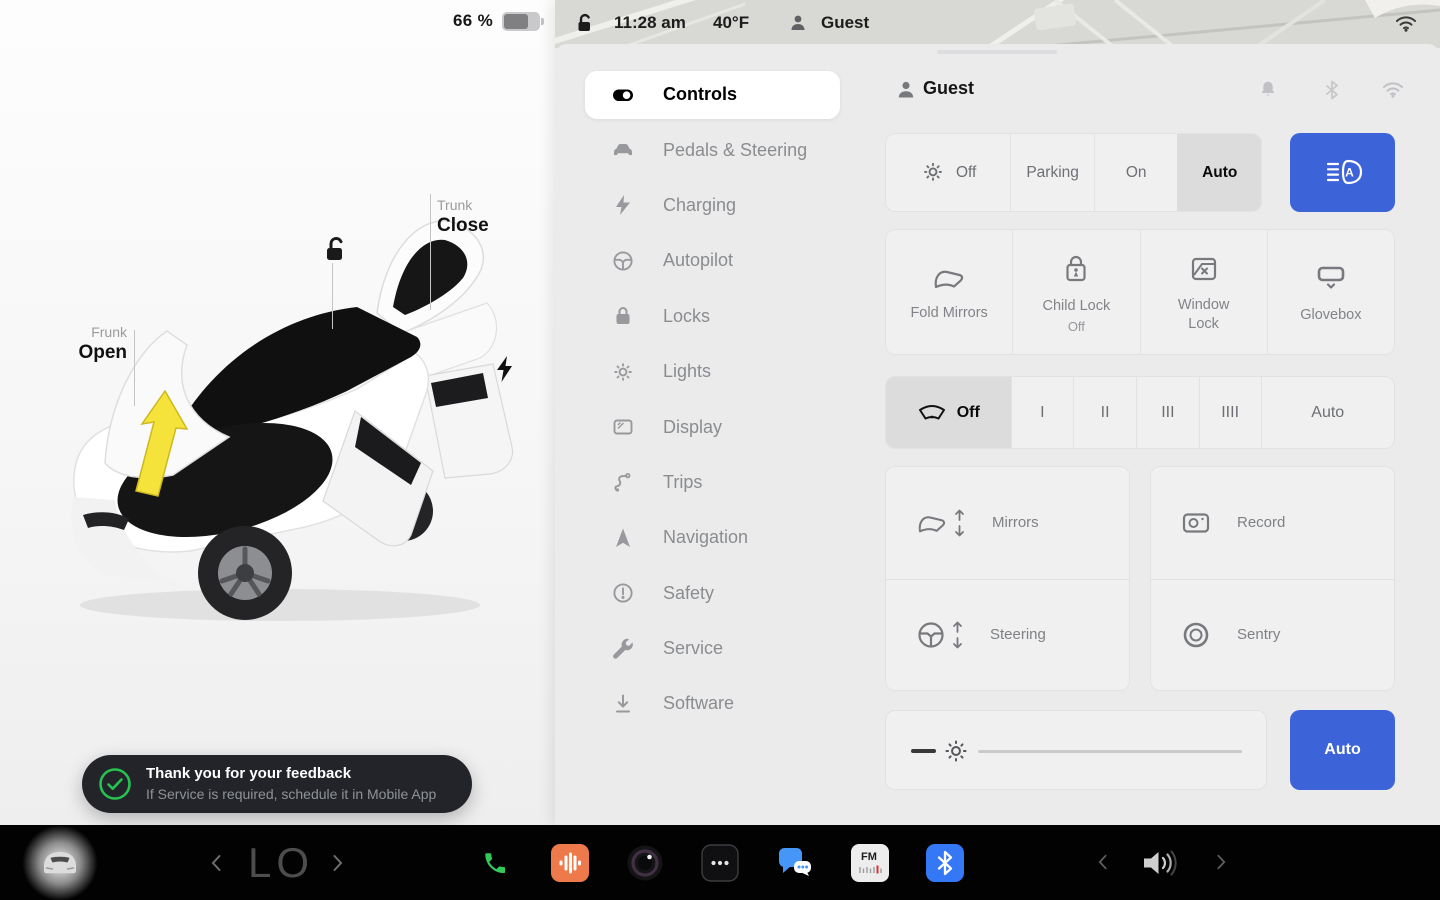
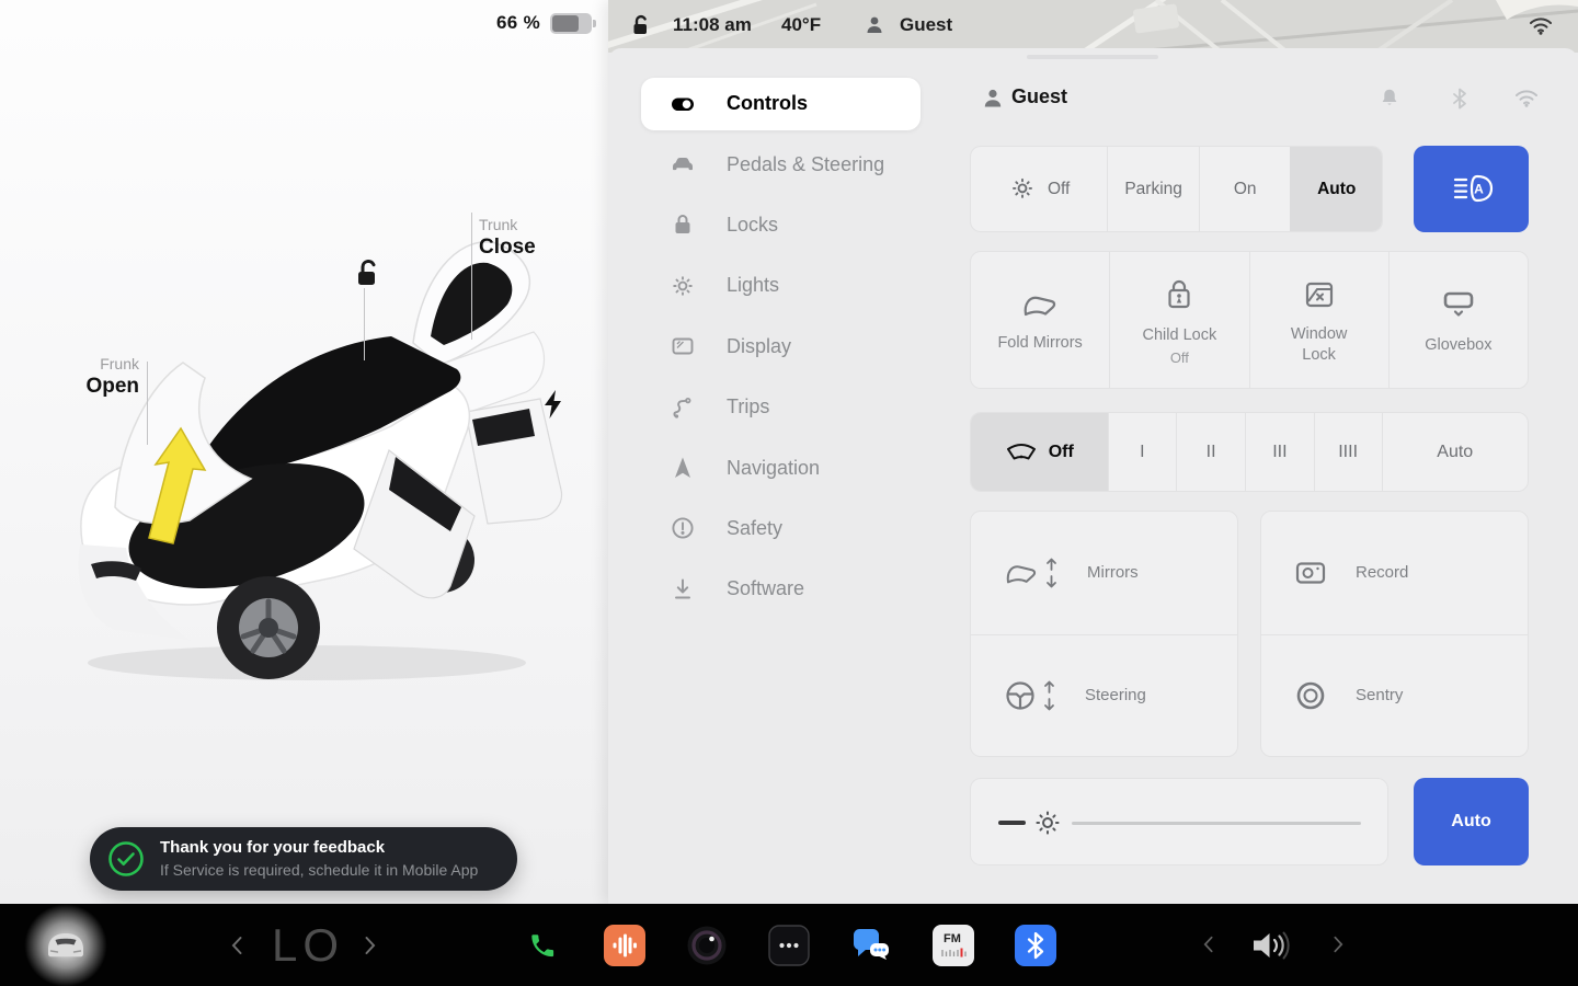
  66 %
  Trunk
  Close
  Frunk
  Open
  Thank you for your feedback
  If Service is required, schedule it in Mobile App
- 11:28 am
+ 11:08 am
  40°F
  Guest
  Controls
  Pedals & Steering
- Charging
- Autopilot
  Locks
  Lights
  Display
  Trips
  Navigation
  Safety
- Service
  Software
  Guest
  Off
  Parking
  On
  Auto
  A
  Fold Mirrors
  Child Lock
  Off
  Window Lock
  Glovebox
  Off
  I
  II
  III
  IIII
  Auto
  Mirrors
  Steering
  Record
  Sentry
  Auto
  LO
  FM
